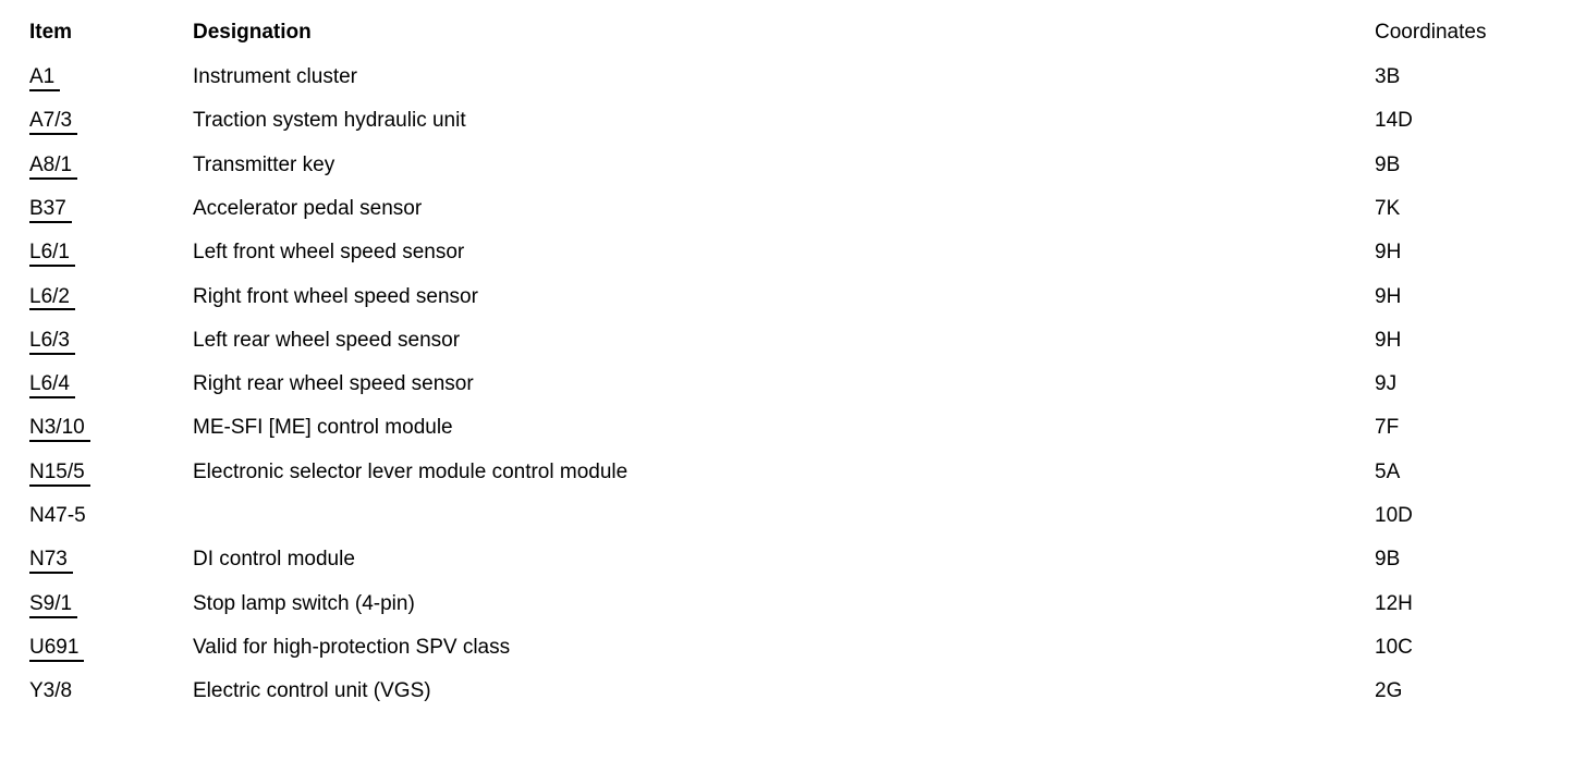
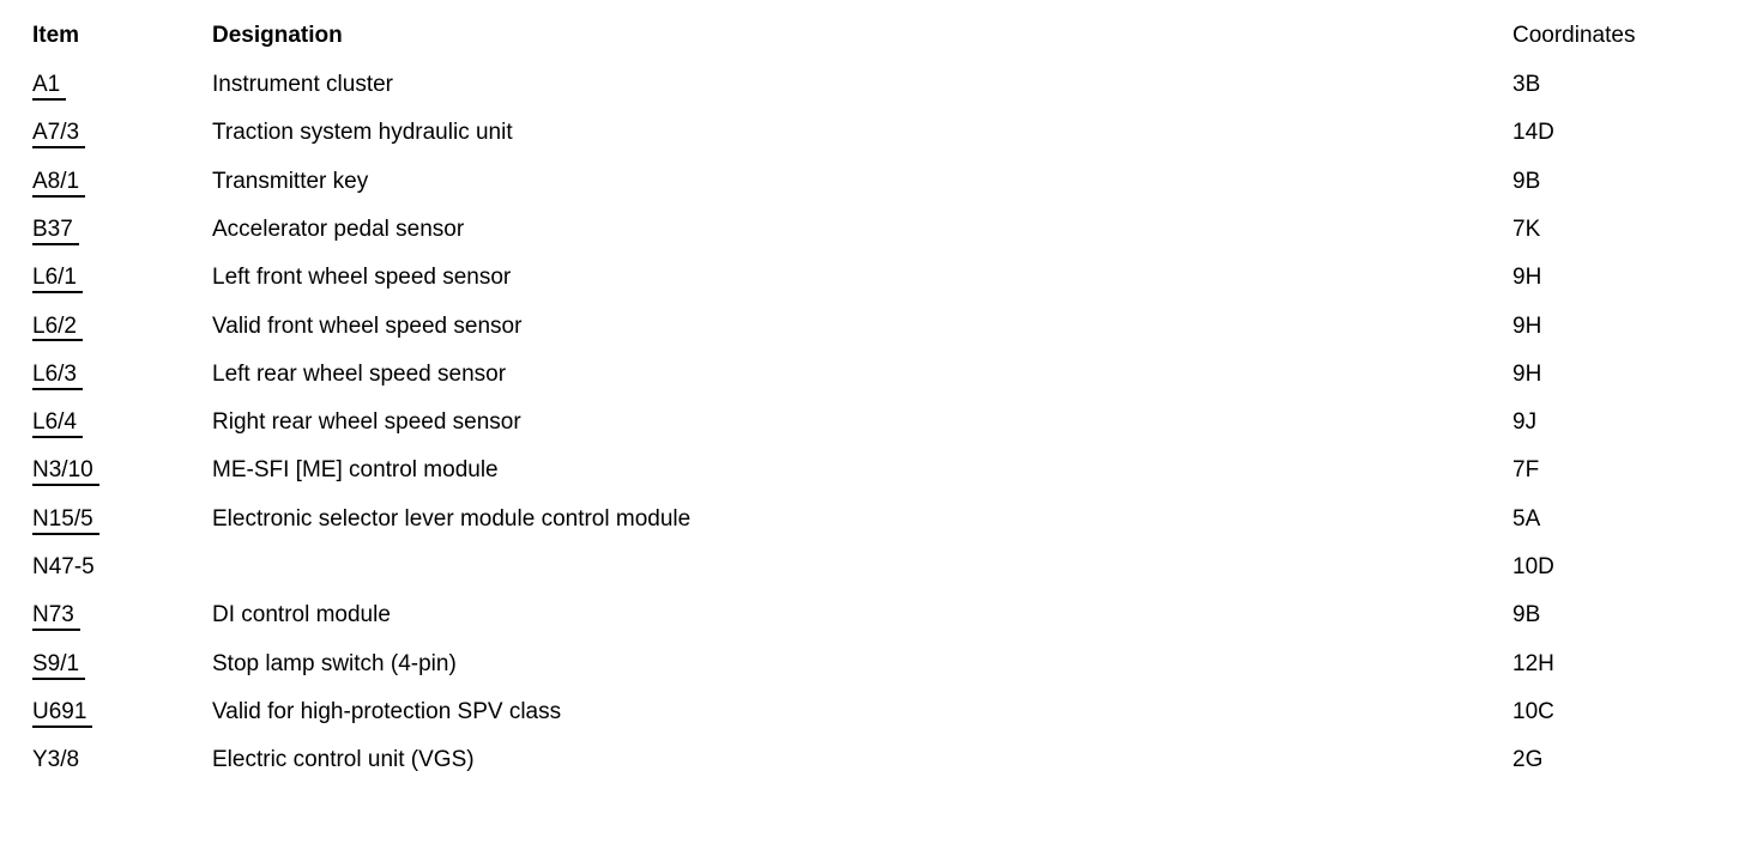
  Item
  Designation
  Coordinates
  A1
  Instrument cluster
  3B
  A7/3
  Traction system hydraulic unit
  14D
  A8/1
  Transmitter key
  9B
  B37
  Accelerator pedal sensor
  7K
  L6/1
  Left front wheel speed sensor
  9H
  L6/2
- Right front wheel speed sensor
+ Valid front wheel speed sensor
  9H
  L6/3
  Left rear wheel speed sensor
  9H
  L6/4
  Right rear wheel speed sensor
  9J
  N3/10
  ME-SFI [ME] control module
  7F
  N15/5
  Electronic selector lever module control module
  5A
  N47-5
  10D
  N73
  DI control module
  9B
  S9/1
  Stop lamp switch (4-pin)
  12H
  U691
  Valid for high-protection SPV class
  10C
  Y3/8
  Electric control unit (VGS)
  2G
